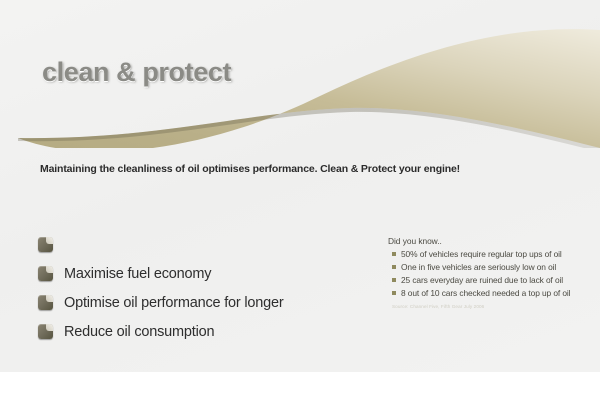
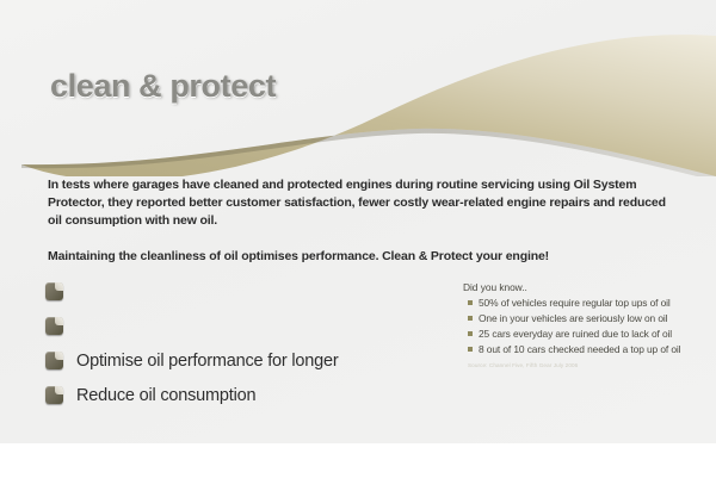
  clean & protect
+ In tests where garages have cleaned and protected engines during routine servicing using Oil System Protector, they reported better customer satisfaction, fewer costly wear-related engine repairs and reduced oil consumption with new oil.
  Maintaining the cleanliness of oil optimises performance. Clean & Protect your engine!
- Maximise fuel economy
  Optimise oil performance for longer
  Reduce oil consumption
  Did you know..
  50% of vehicles require regular top ups of oil
- One in five vehicles are seriously low on oil
+ One in your vehicles are seriously low on oil
  25 cars everyday are ruined due to lack of oil
  8 out of 10 cars checked needed a top up of oil
